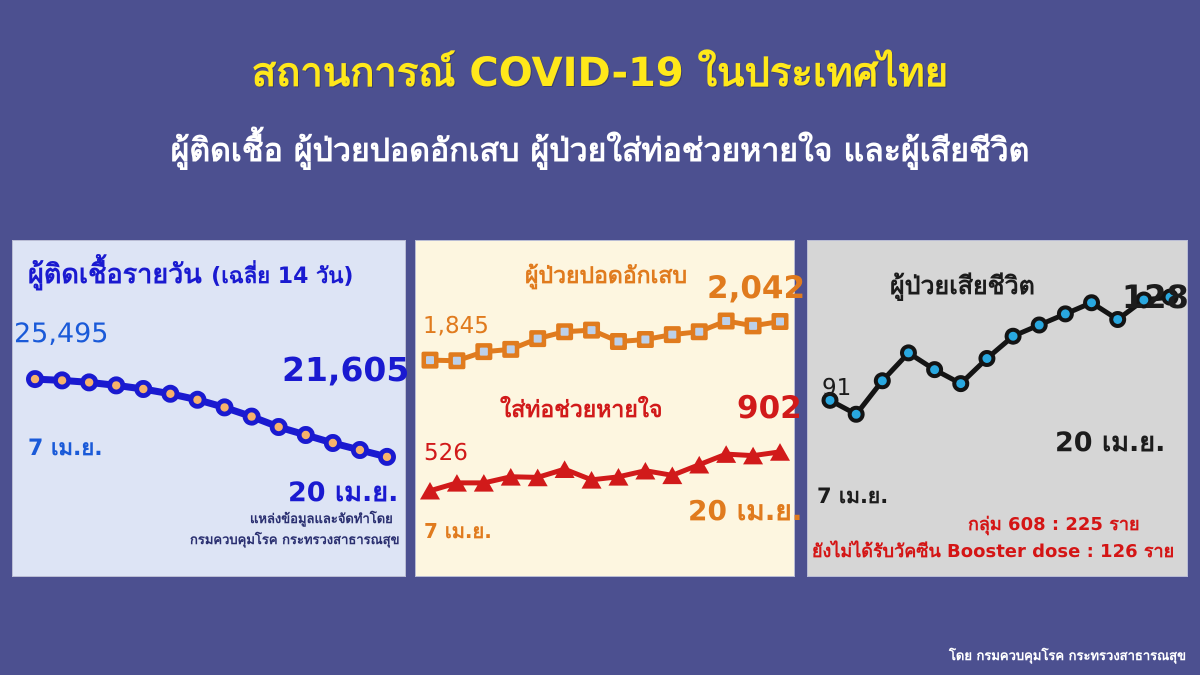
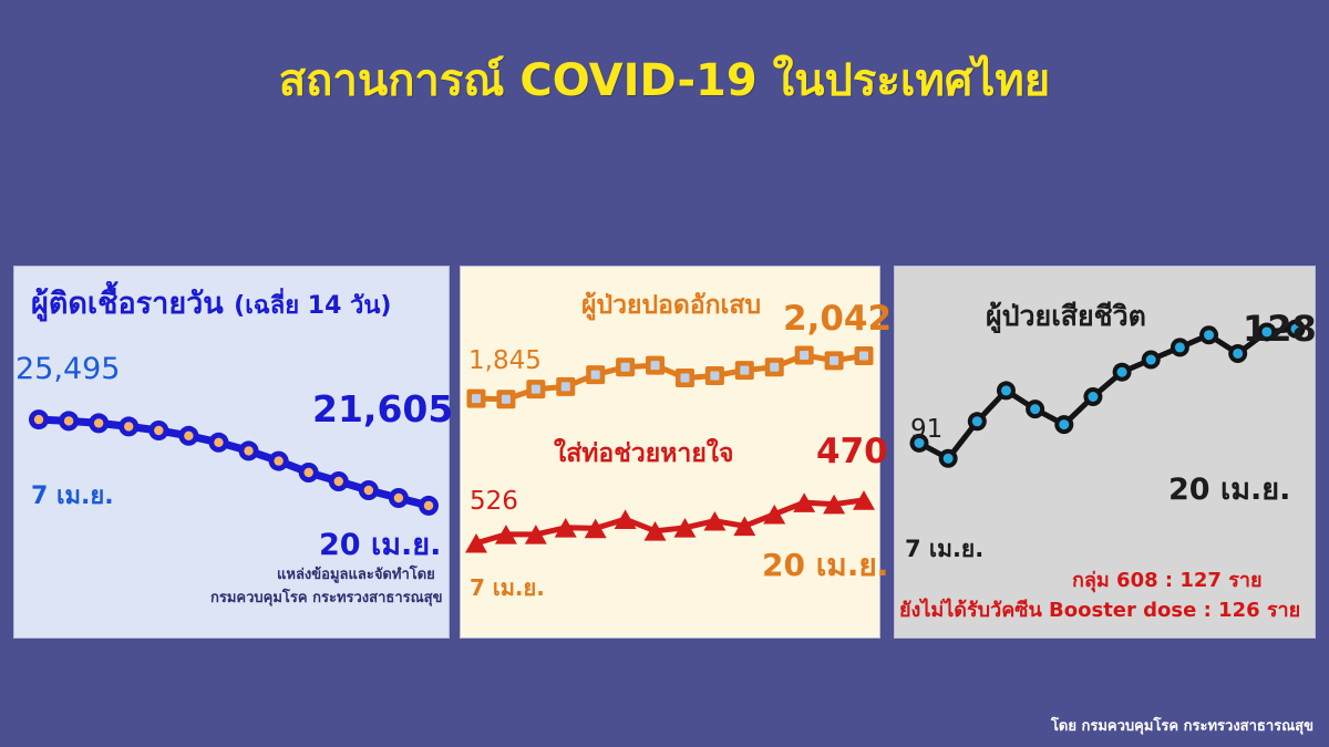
  สถานการณ์ COVID-19 ในประเทศไทย
- ผู้ติดเชื้อ ผู้ป่วยปอดอักเสบ ผู้ป่วยใส่ท่อช่วยหายใจ และผู้เสียชีวิต
  ผู้ติดเชื้อรายวัน (เฉลี่ย 14 วัน)
  25,495
  21,605
  7 เม.ย.
  20 เม.ย.
  แหล่งข้อมูลและจัดทำโดย
  กรมควบคุมโรค กระทรวงสาธารณสุข
  ผู้ป่วยปอดอักเสบ
  2,042
  1,845
  ใส่ท่อช่วยหายใจ
- 902
+ 470
  526
  7 เม.ย.
  20 เม.ย.
  ผู้ป่วยเสียชีวิต
  128
  91
  7 เม.ย.
  20 เม.ย.
- กลุ่ม 608 : 225 ราย
+ กลุ่ม 608 : 127 ราย
  ยังไม่ได้รับวัคซีน Booster dose : 126 ราย
  โดย กรมควบคุมโรค กระทรวงสาธารณสุข
